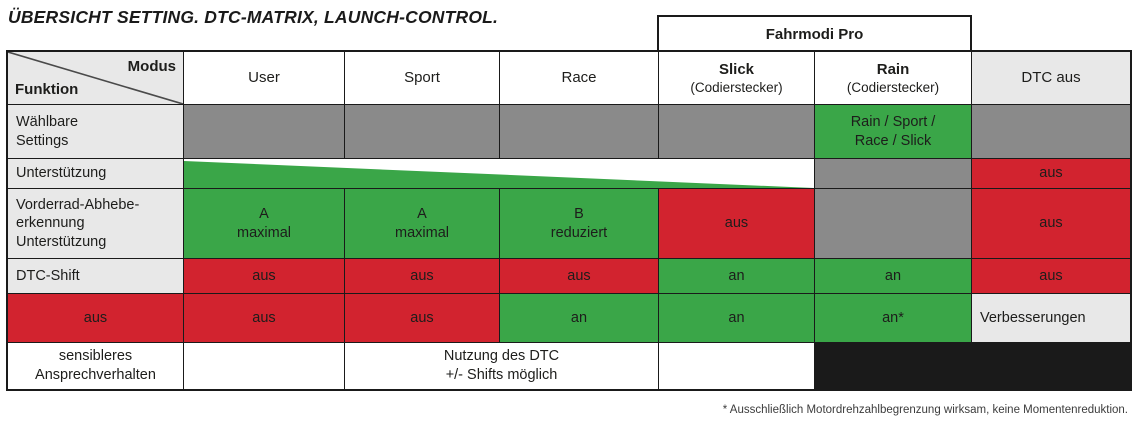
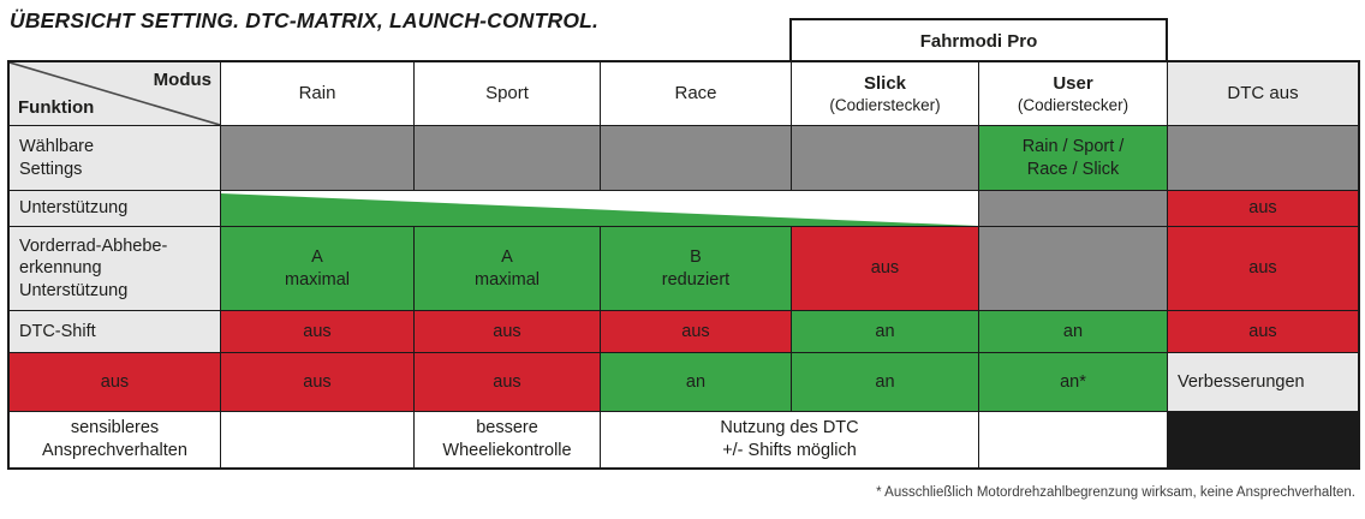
  ÜBERSICHT SETTING. DTC-MATRIX, LAUNCH-CONTROL.
  Fahrmodi Pro
  Modus
  Funktion
- User
+ Rain
  Sport
  Race
  Slick
  (Codierstecker)
- Rain
+ User
  (Codierstecker)
  DTC aus
  Wählbare
  Settings
  Rain / Sport /
  Race / Slick
  Unterstützung
  aus
  Vorderrad-Abhebe-
  erkennung
  Unterstützung
  A
  maximal
  A
  maximal
  B
  reduziert
  aus
  aus
  DTC-Shift
  aus
  aus
  aus
  an
  an
  aus
  aus
  aus
  aus
  an
  an
  an*
  Verbesserungen
  sensibleres
  Ansprechverhalten
+ bessere
+ Wheeliekontrolle
  Nutzung des DTC
  +/- Shifts möglich
- * Ausschließlich Motordrehzahlbegrenzung wirksam, keine Momentenreduktion.
+ * Ausschließlich Motordrehzahlbegrenzung wirksam, keine Ansprechverhalten.
